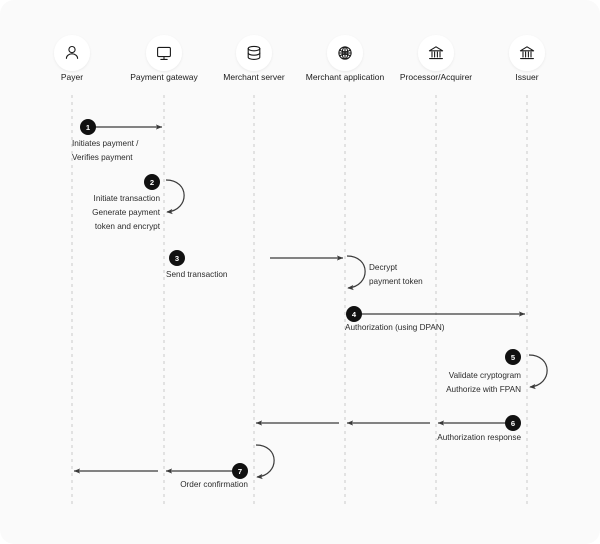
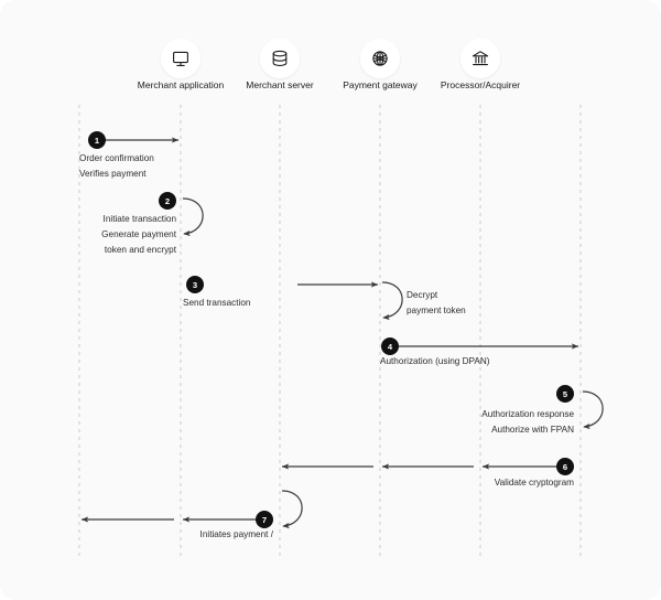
- Payer
- Payment gateway
+ Merchant application
  Merchant server
- Merchant application
+ Payment gateway
  Processor/Acquirer
- Issuer
- Initiates payment /
+ Order confirmation
  Verifies payment
  1
  Initiate transaction
  Generate payment
  token and encrypt
  2
  Send transaction
  3
  Decrypt
  payment token
  Authorization (using DPAN)
  4
- Validate cryptogram
+ Authorization response
  Authorize with FPAN
  5
- Authorization response
+ Validate cryptogram
  6
- Order confirmation
+ Initiates payment /
  7
